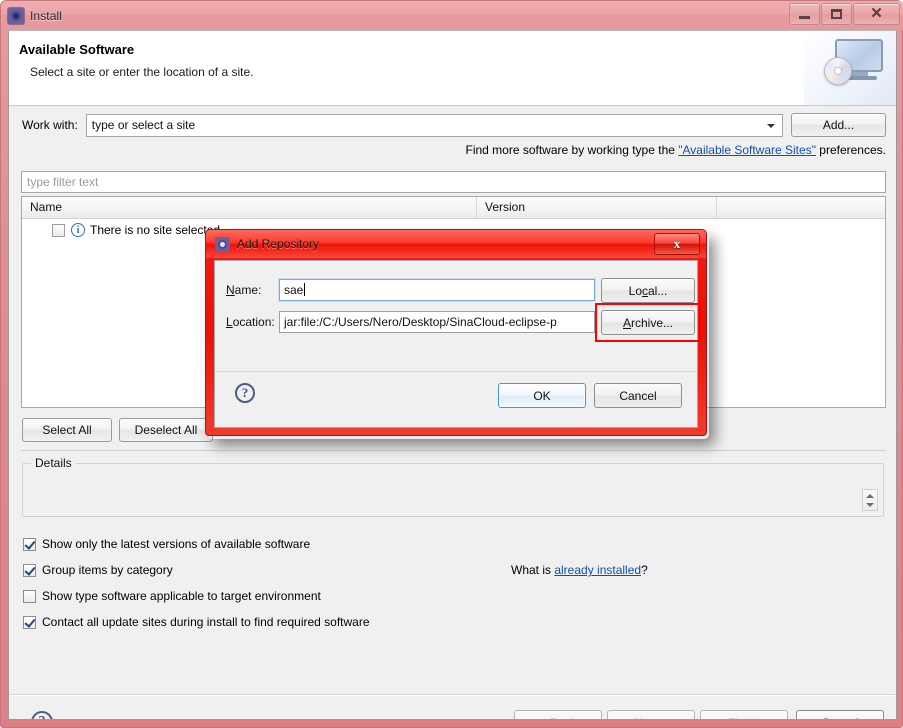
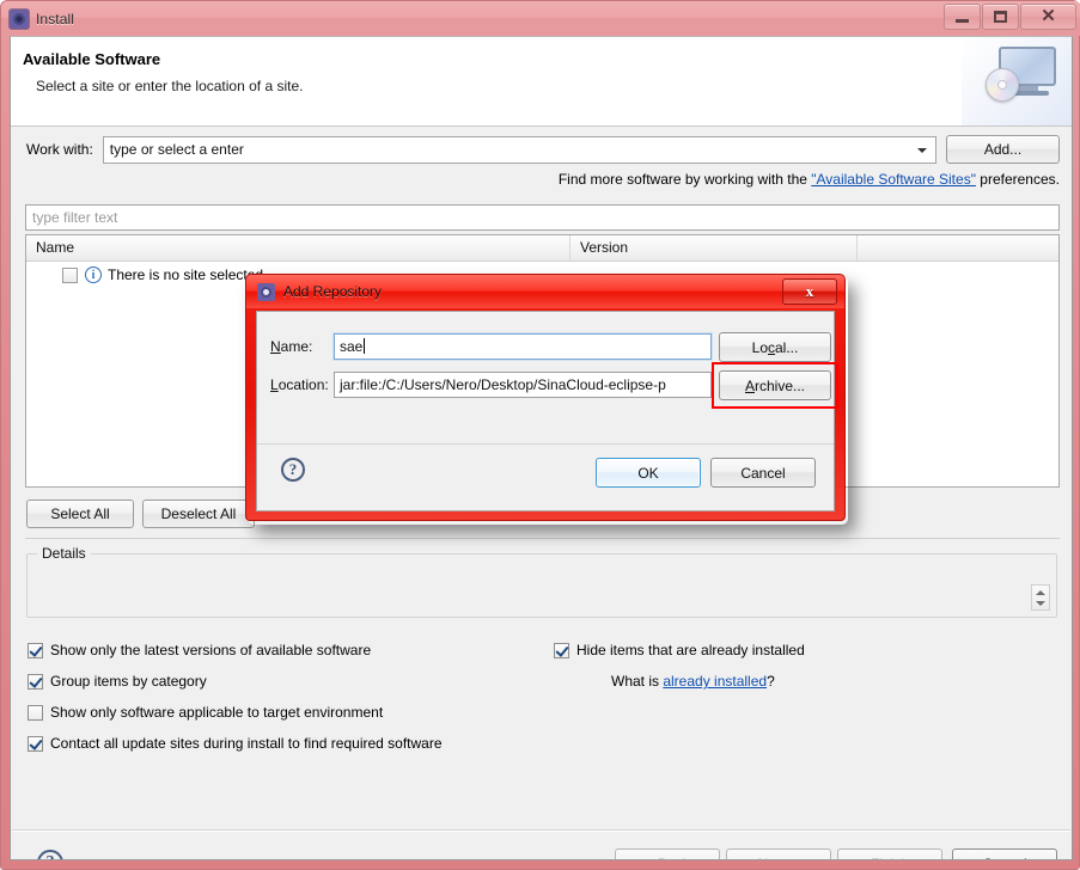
  Install
  ✕
  Available Software
  Select a site or enter the location of a site.
  Work with:
- type or select a site
+ type or select a enter
  Add...
- Find more software by working type the "Available Software Sites" preferences.
+ Find more software by working with the "Available Software Sites" preferences.
  type filter text
  Name
  Version
  i
  There is no site selec
  Select All
  Deselect All
  Details
  Show only the latest versions of available software
  Group items by category
- Show type software applicable to target environment
+ Show only software applicable to target environment
  Contact all update sites during install to find required software
+ Hide items that are already installed
  What is already installed?
  Add Repository
  x
  Name:
  sae
  Local...
  Location:
  jar:file:/C:/Users/Nero/Desktop/SinaCloud-eclipse-p
  Archive...
  ?
  OK
  Cancel
